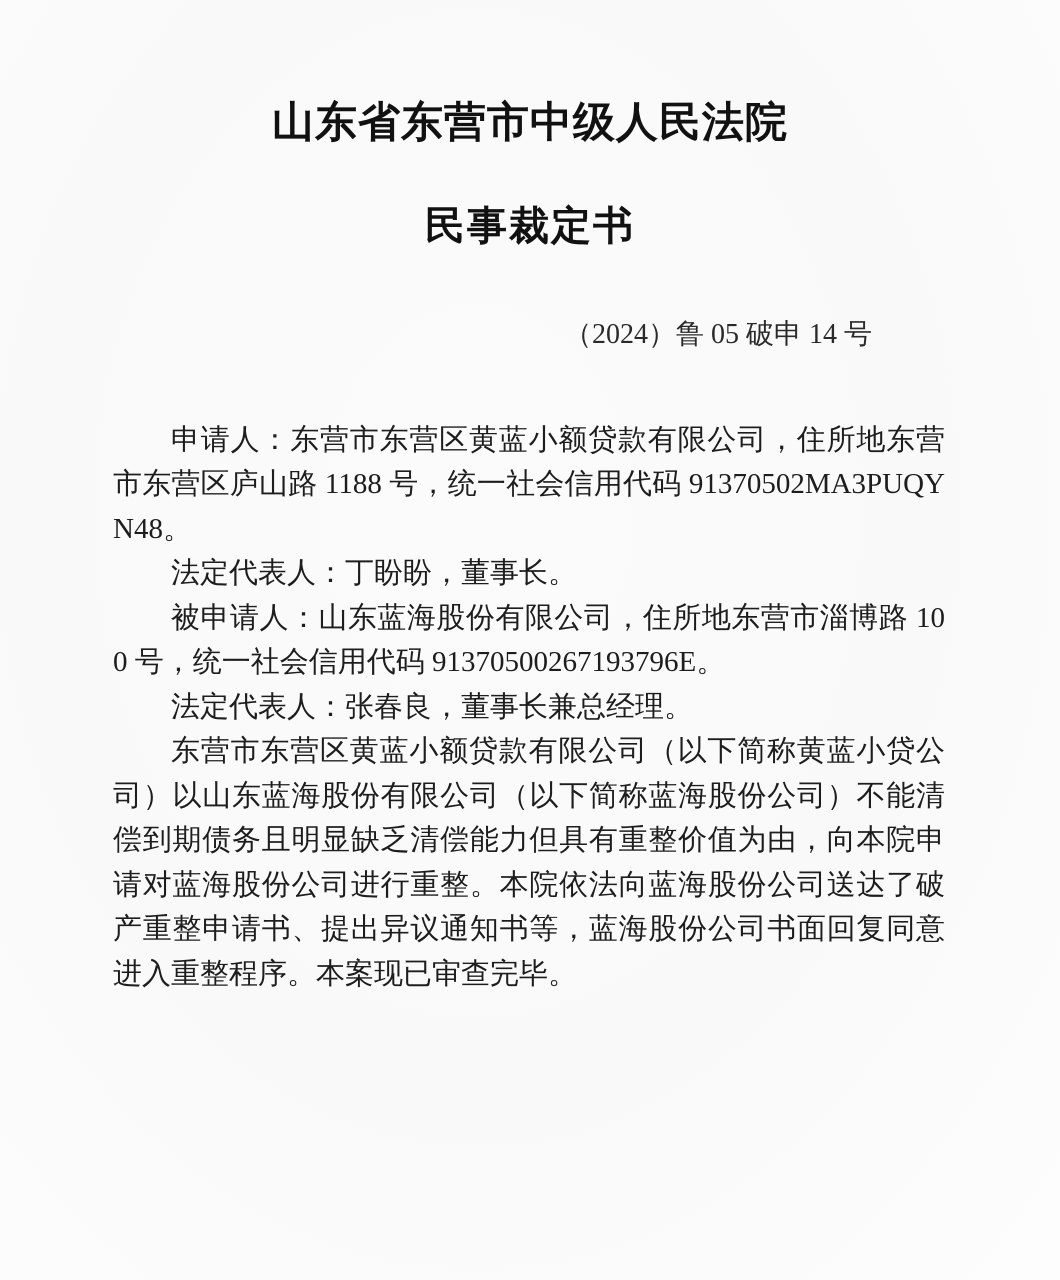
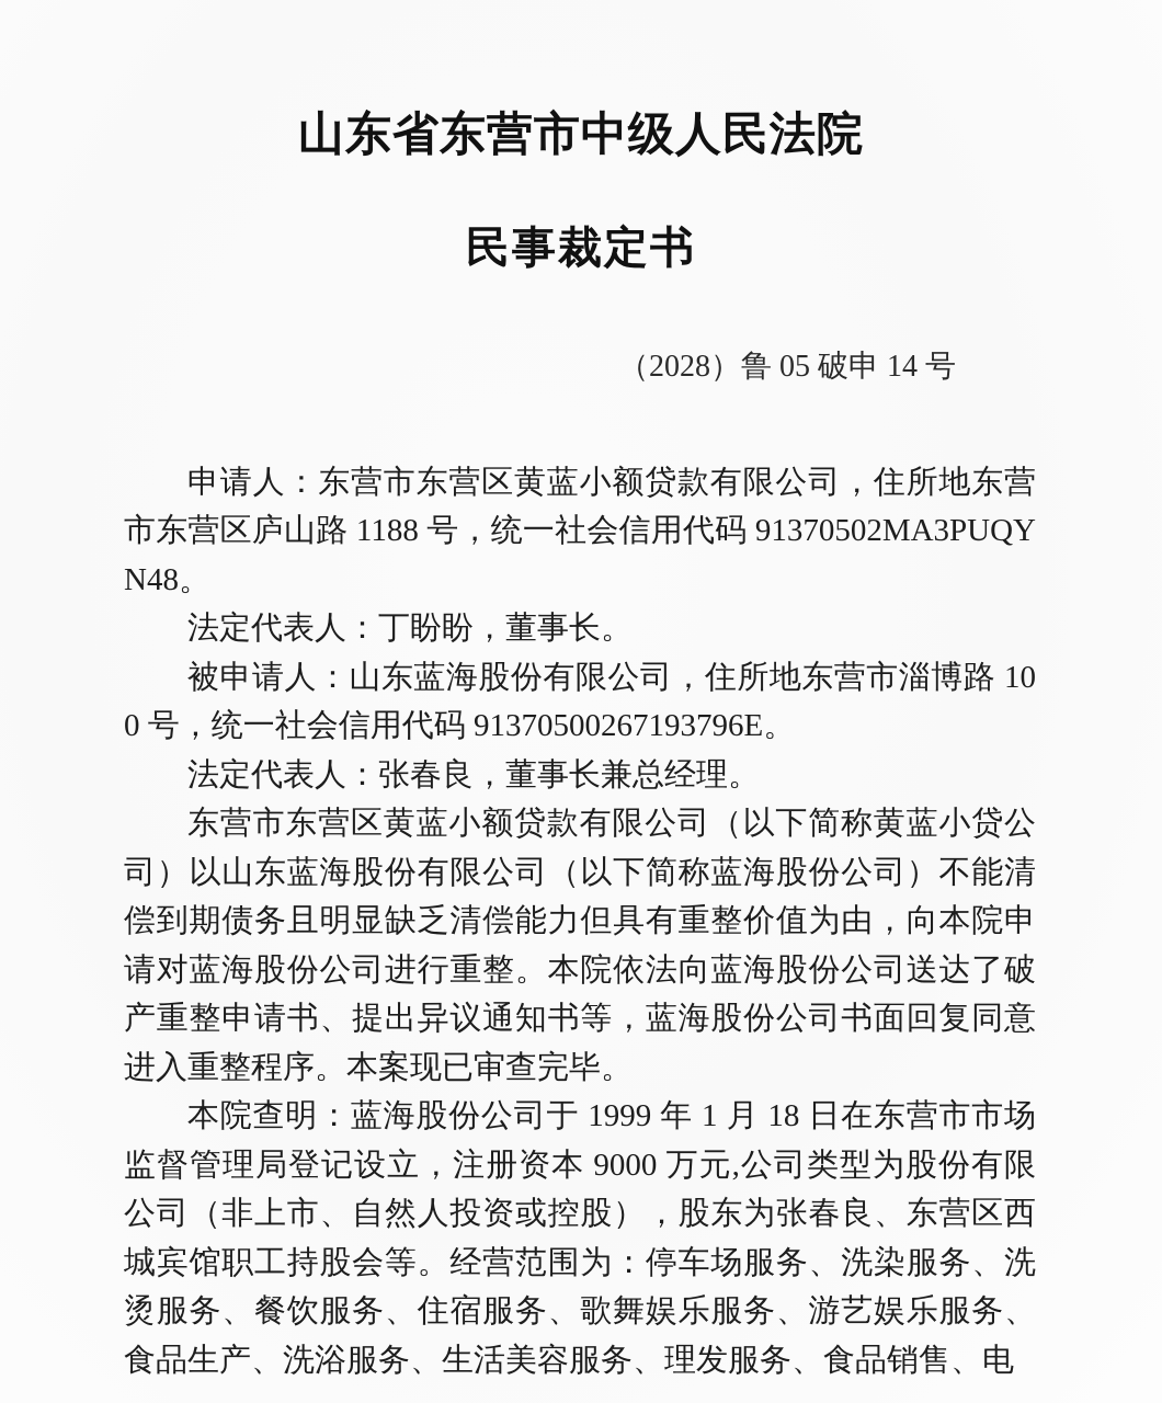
  山东省东营市中级人民法院
  民事裁定书
- （2024）鲁 05 破申 14 号
+ （2028）鲁 05 破申 14 号
  申请人：东营市东营区黄蓝小额贷款有限公司，住所地东营市东营区庐山路 1188 号，统一社会信用代码 91370502MA3PUQYN48。
  法定代表人：丁盼盼，董事长。
  被申请人：山东蓝海股份有限公司，住所地东营市淄博路 100 号，统一社会信用代码 91370500267193796E。
  法定代表人：张春良，董事长兼总经理。
  东营市东营区黄蓝小额贷款有限公司（以下简称黄蓝小贷公司）以山东蓝海股份有限公司（以下简称蓝海股份公司）不能清偿到期债务且明显缺乏清偿能力但具有重整价值为由，向本院申请对蓝海股份公司进行重整。本院依法向蓝海股份公司送达了破产重整申请书、提出异议通知书等，蓝海股份公司书面回复同意进入重整程序。本案现已审查完毕。
+ 本院查明：蓝海股份公司于 1999 年 1 月 18 日在东营市市场监督管理局登记设立，注册资本 9000 万元,公司类型为股份有限公司（非上市、自然人投资或控股），股东为张春良、东营区西城宾馆职工持股会等。经营范围为：停车场服务、洗染服务、洗烫服务、餐饮服务、住宿服务、歌舞娱乐服务、游艺娱乐服务、食品生产、洗浴服务、生活美容服务、理发服务、食品销售、电
